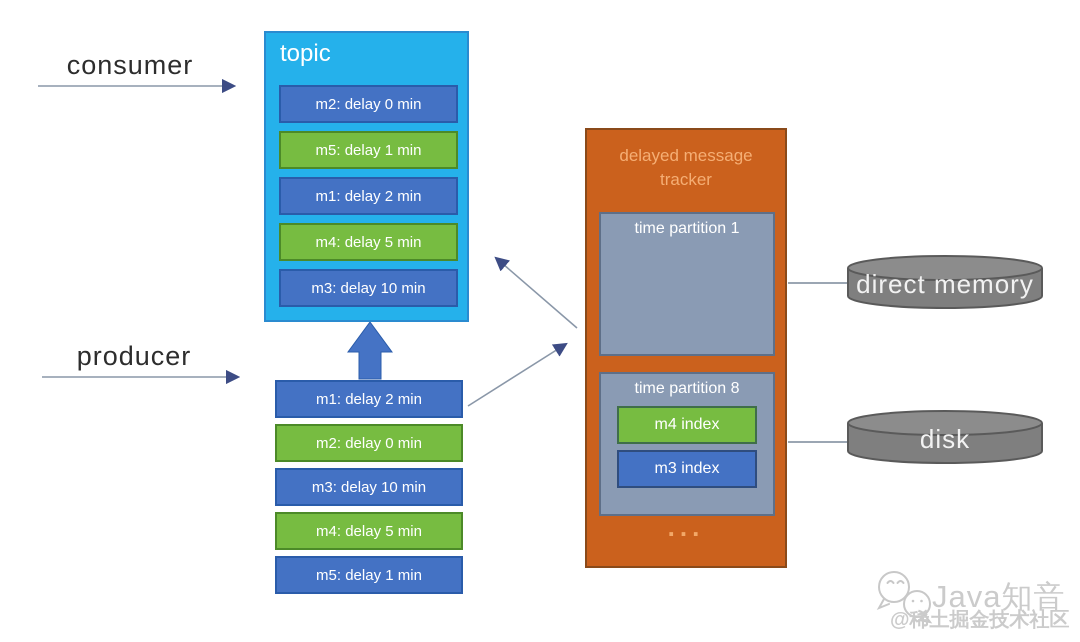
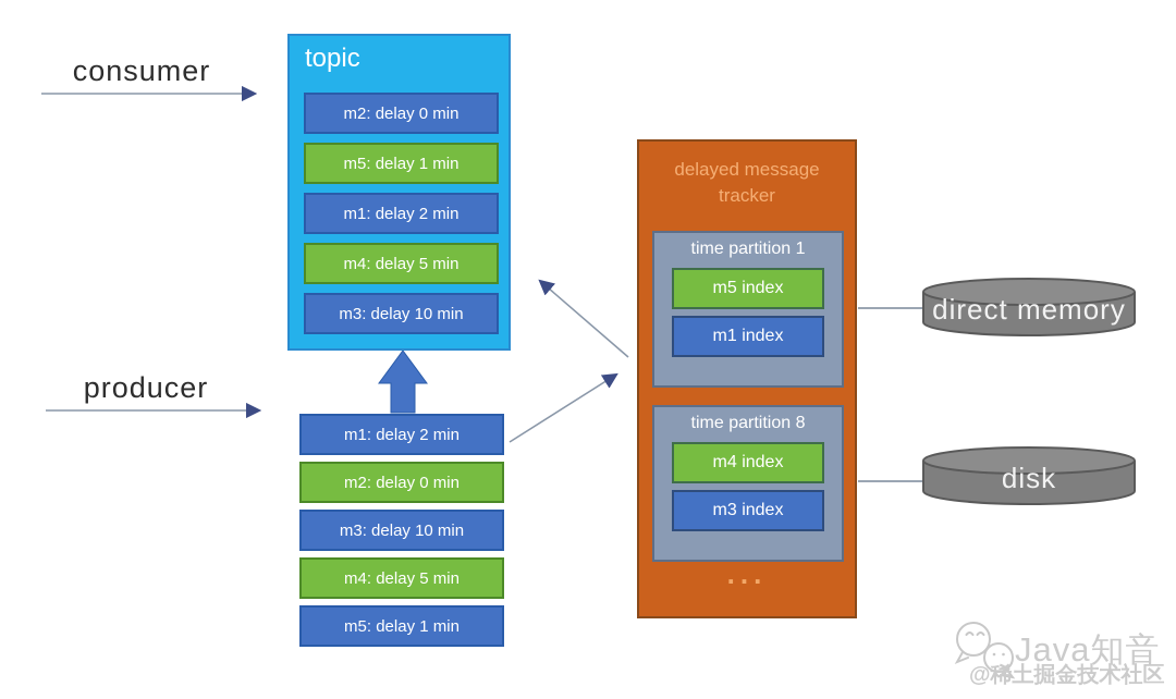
  consumer
  producer
  topic
  m2: delay 0 min
  m5: delay 1 min
  m1: delay 2 min
  m4: delay 5 min
  m3: delay 10 min
  m1: delay 2 min
  m2: delay 0 min
  m3: delay 10 min
  m4: delay 5 min
  m5: delay 1 min
  delayed message tracker
  time partition 1
+ m5 index
+ m1 index
  time partition 8
  m4 index
  m3 index
  ...
  direct memory
  disk
  Java知音
  @稀土掘金技术社区
